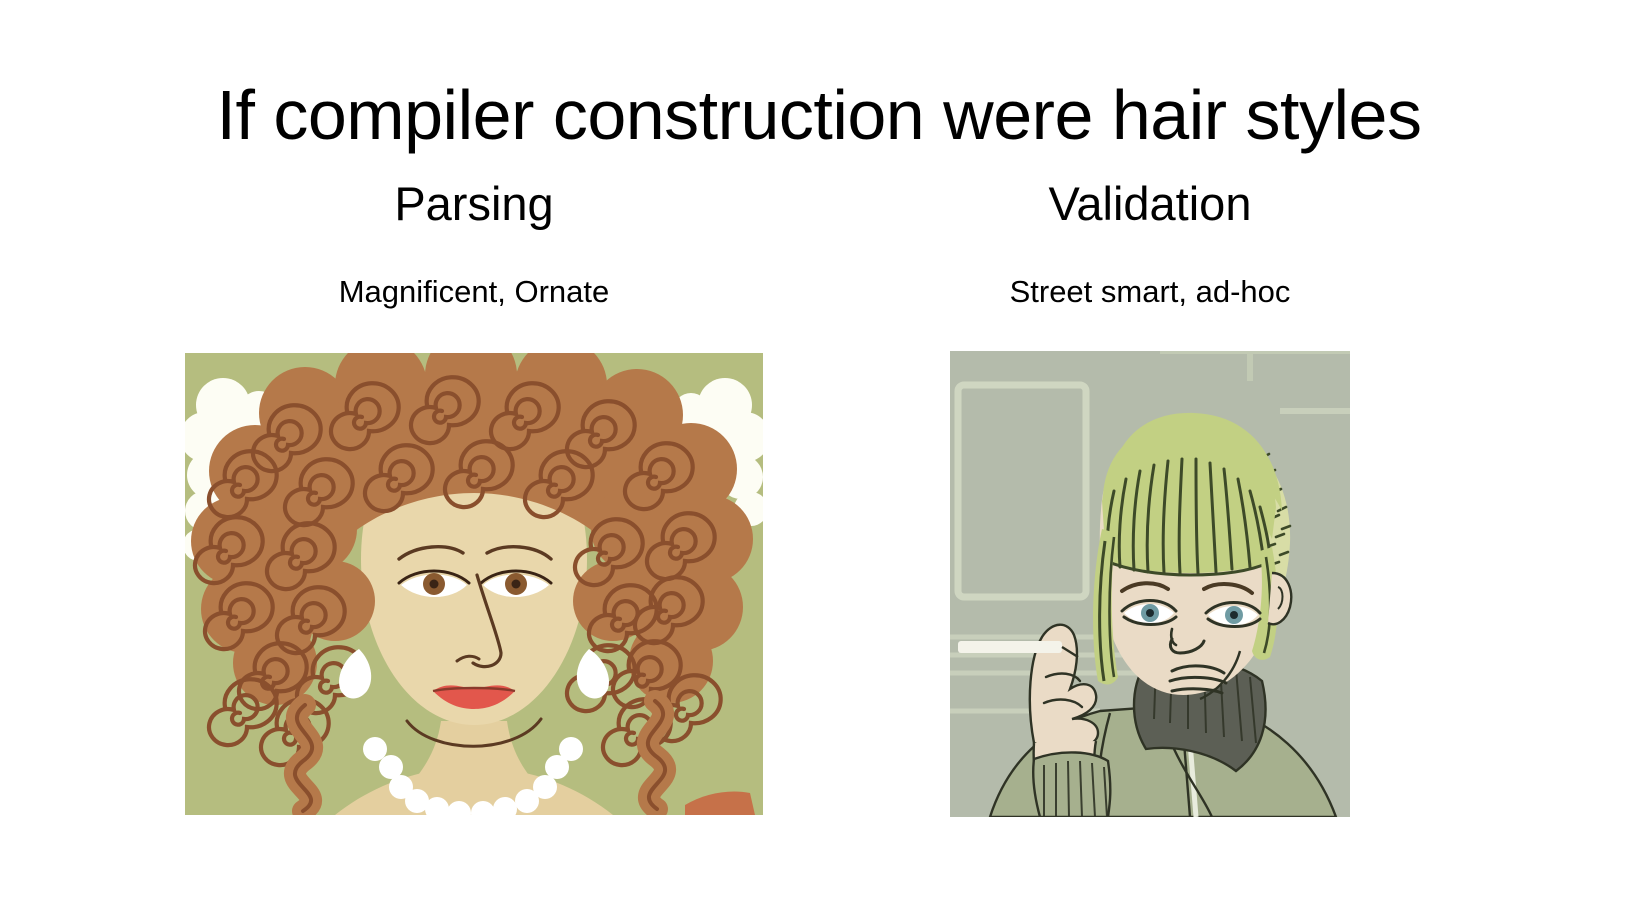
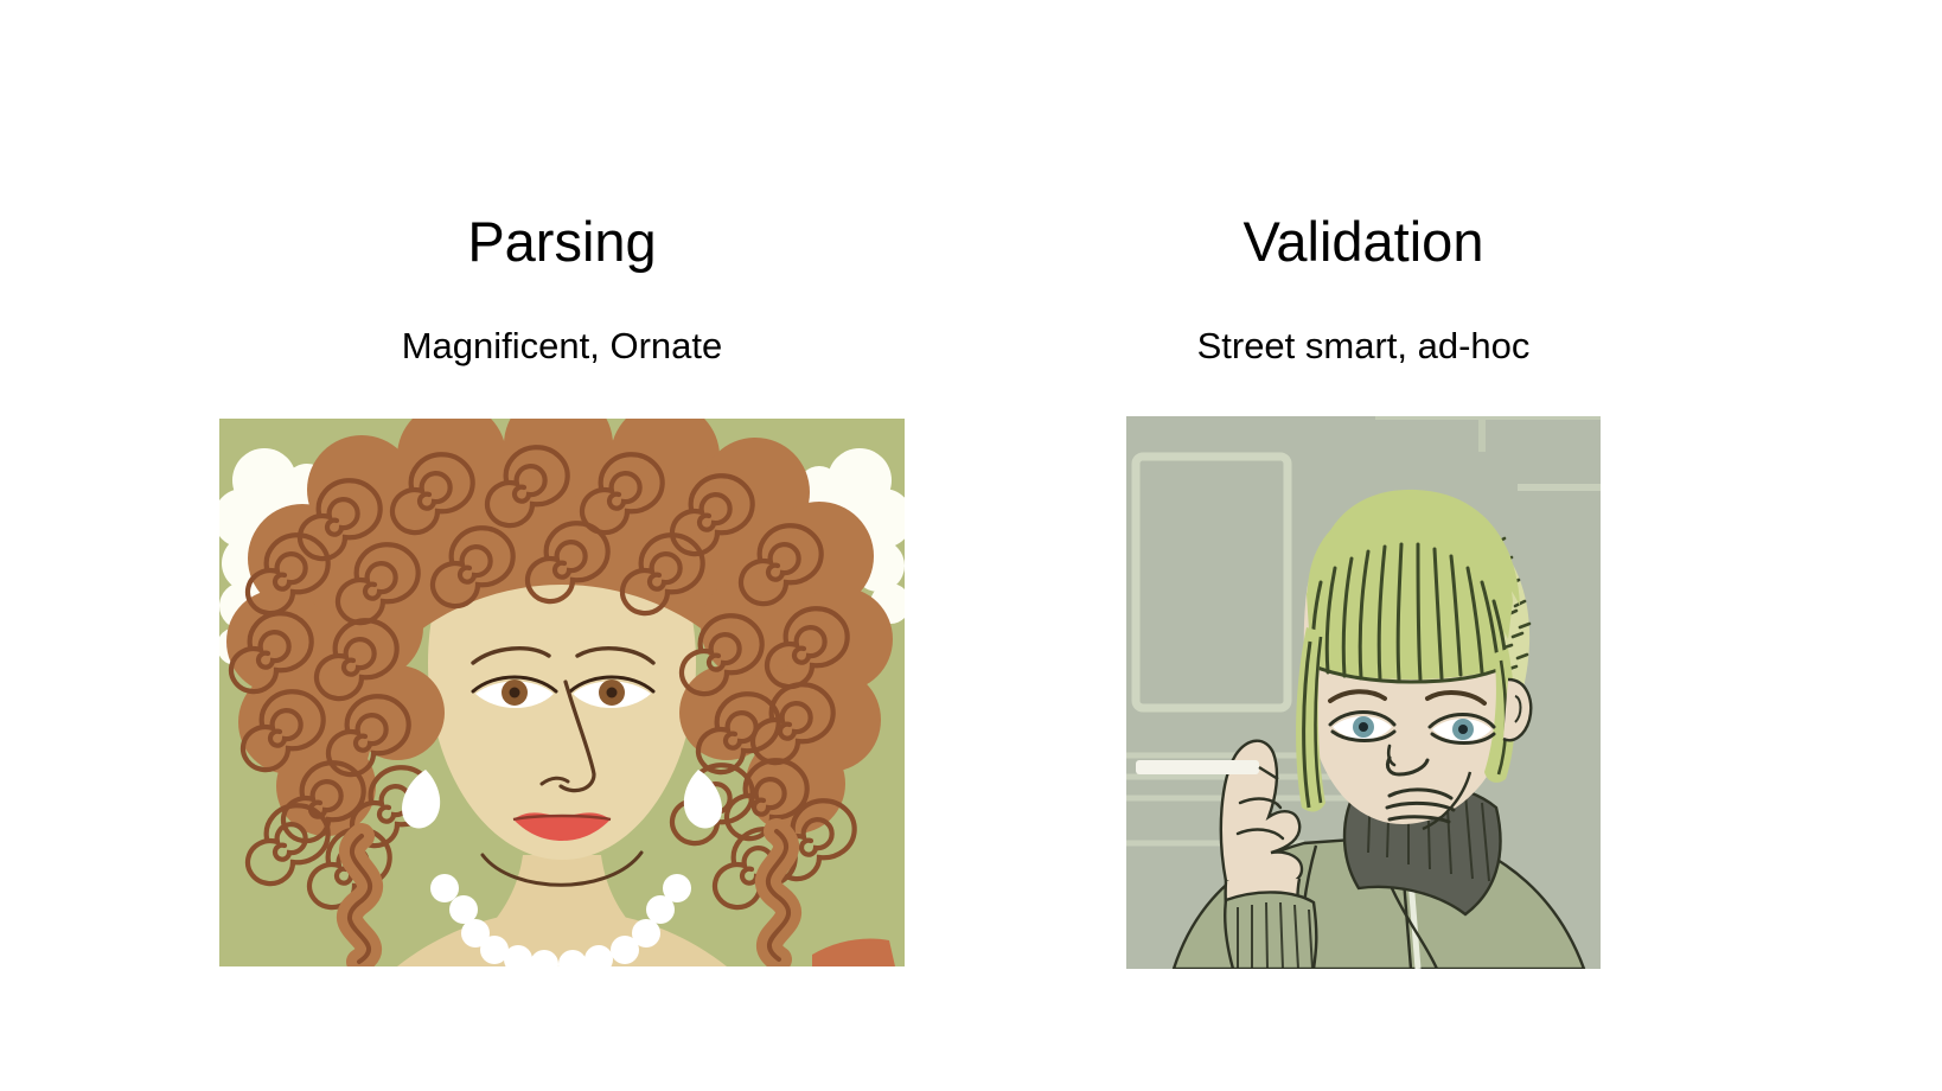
- If compiler construction were hair styles
  Parsing
  Magnificent, Ornate
  Validation
  Street smart, ad-hoc
